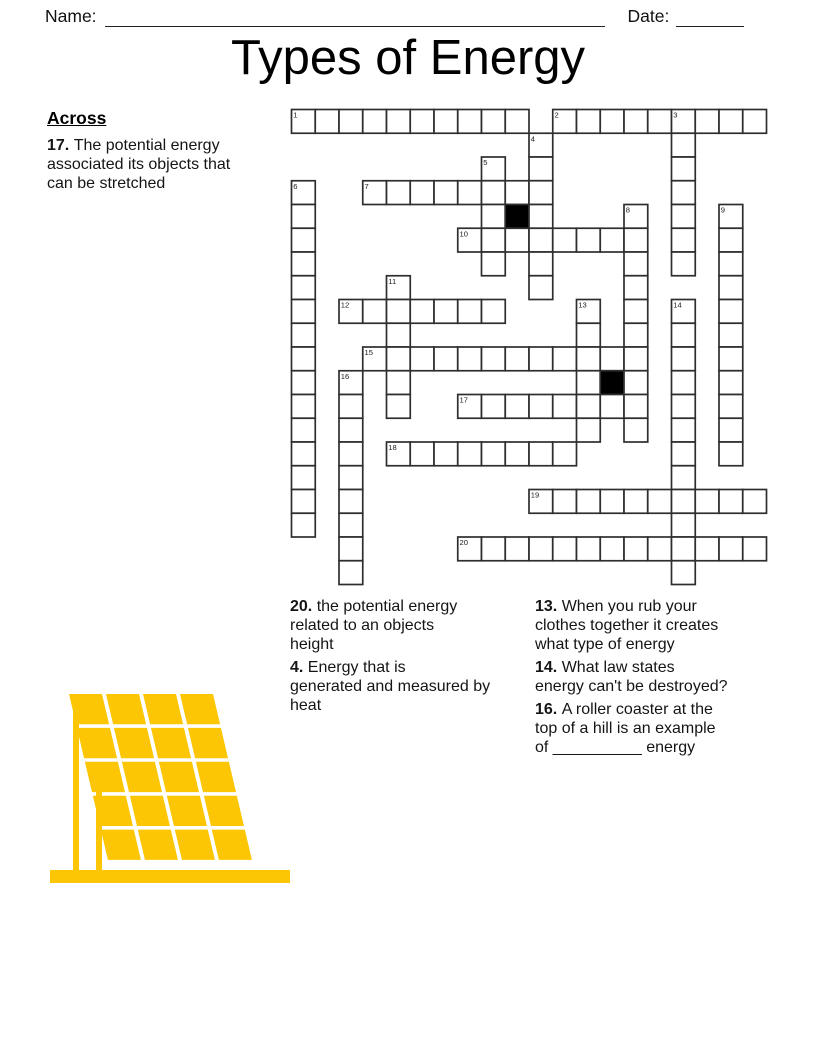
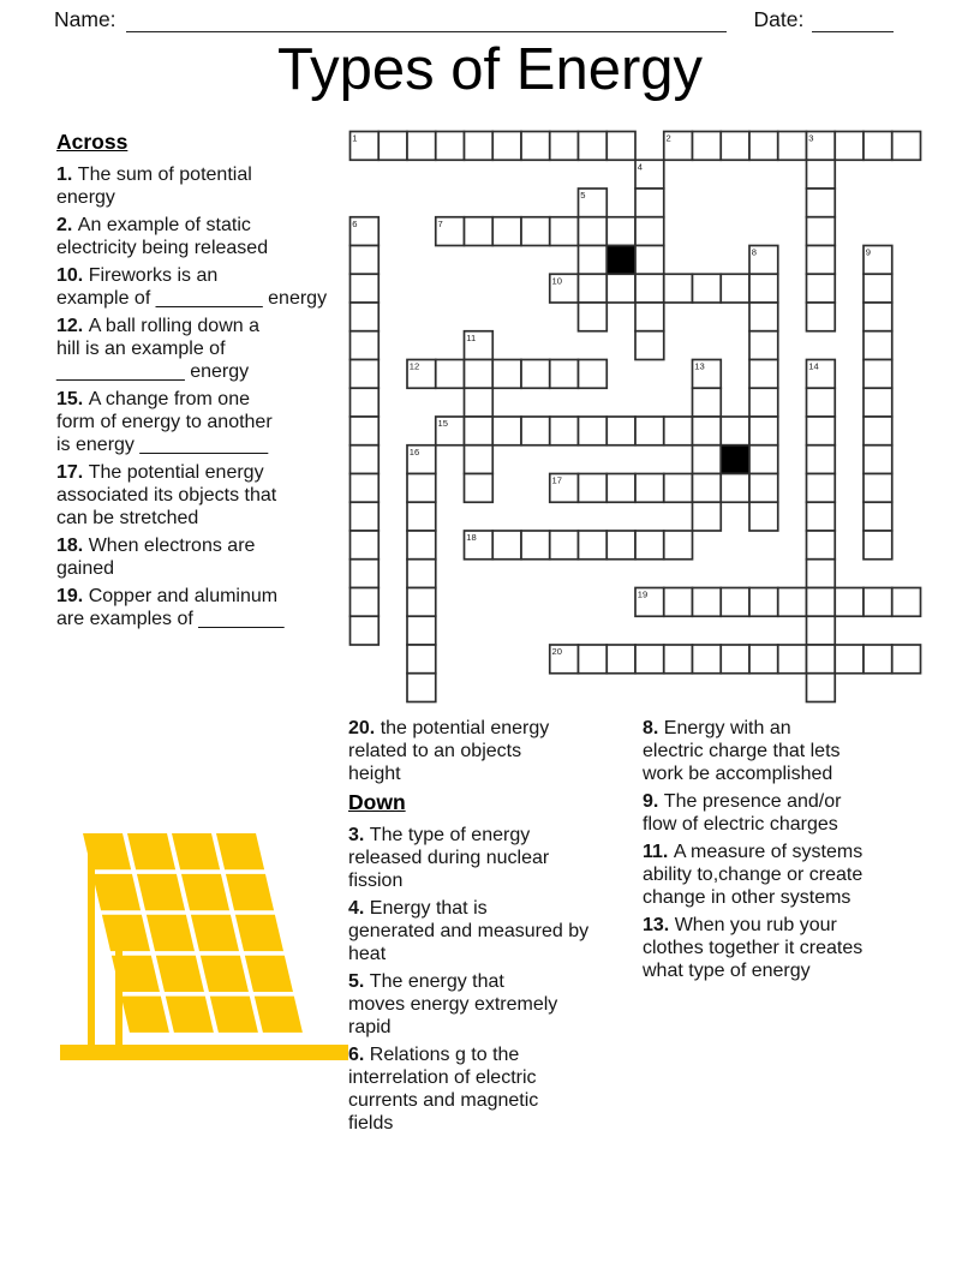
  Name:
  Date:
  Types of Energy
  1
  2
  3
  4
  5
  6
  7
  8
  9
  10
  11
  12
  13
  14
  15
  16
  17
  18
  19
  20
  Across
+ 1. The sum of potential
+ energy
+ 2. An example of static
+ electricity being released
+ 10. Fireworks is an
+ example of __________ energy
+ 12. A ball rolling down a
+ hill is an example of
+ ____________ energy
+ 15. A change from one
+ form of energy to another
+ is energy ____________
  17. The potential energy
  associated its objects that
  can be stretched
+ 18. When electrons are
+ gained
+ 19. Copper and aluminum
+ are examples of ________
  20. the potential energy
  related to an objects
  height
+ Down
+ 3. The type of energy
+ released during nuclear
+ fission
  4. Energy that is
  generated and measured by
  heat
+ 5. The energy that
+ moves energy extremely
+ rapid
+ 6. Relations g to the
+ interrelation of electric
+ currents and magnetic
+ fields
+ 8. Energy with an
+ electric charge that lets
+ work be accomplished
+ 9. The presence and/or
+ flow of electric charges
+ 11. A measure of systems
+ ability to,change or create
+ change in other systems
  13. When you rub your
  clothes together it creates
  what type of energy
- 14. What law states
- energy can't be destroyed?
- 16. A roller coaster at the
- top of a hill is an example
- of __________ energy
